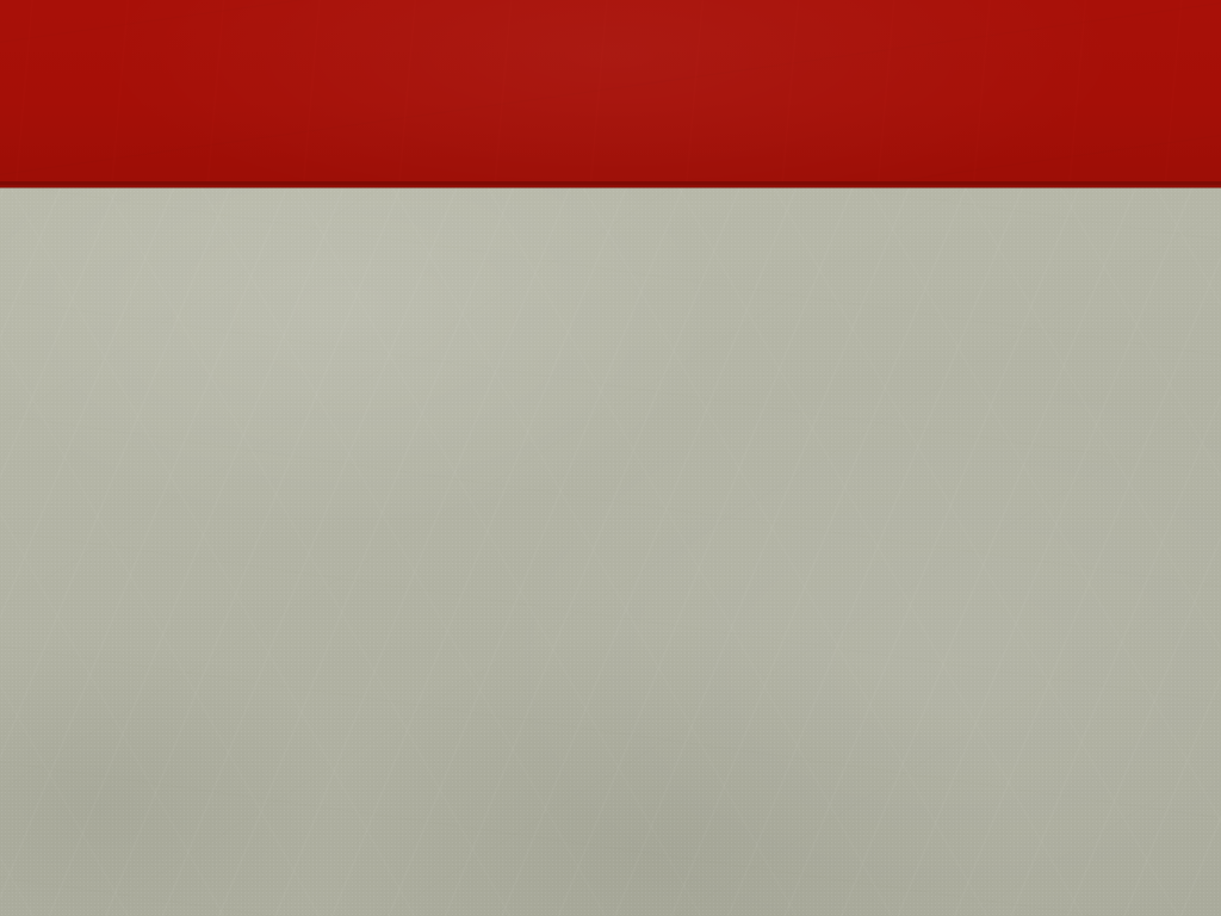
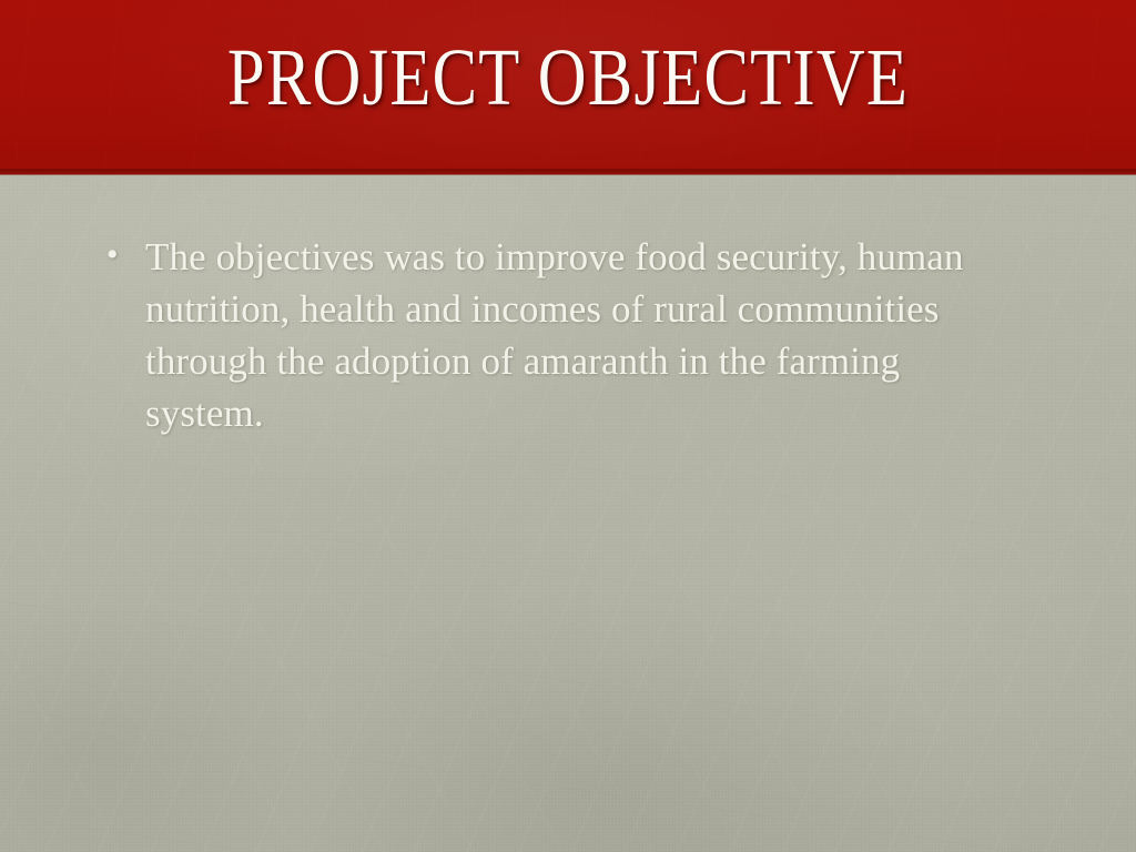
+ PROJECT OBJECTIVE
+ •
+ The objectives was to improve food security, human nutrition, health and incomes of rural communities through the adoption of amaranth in the farming system.
